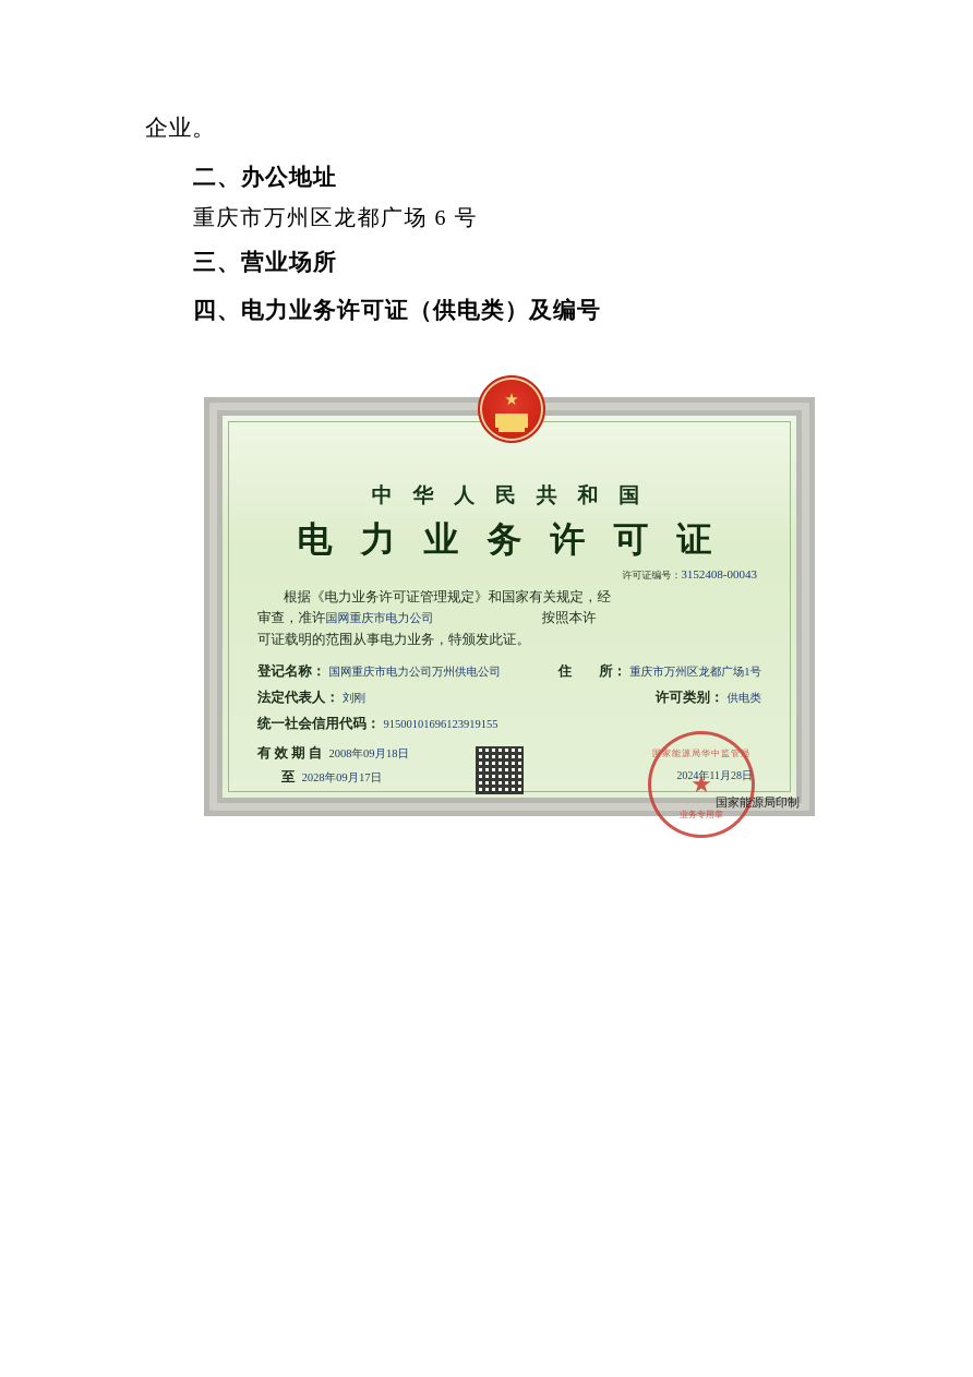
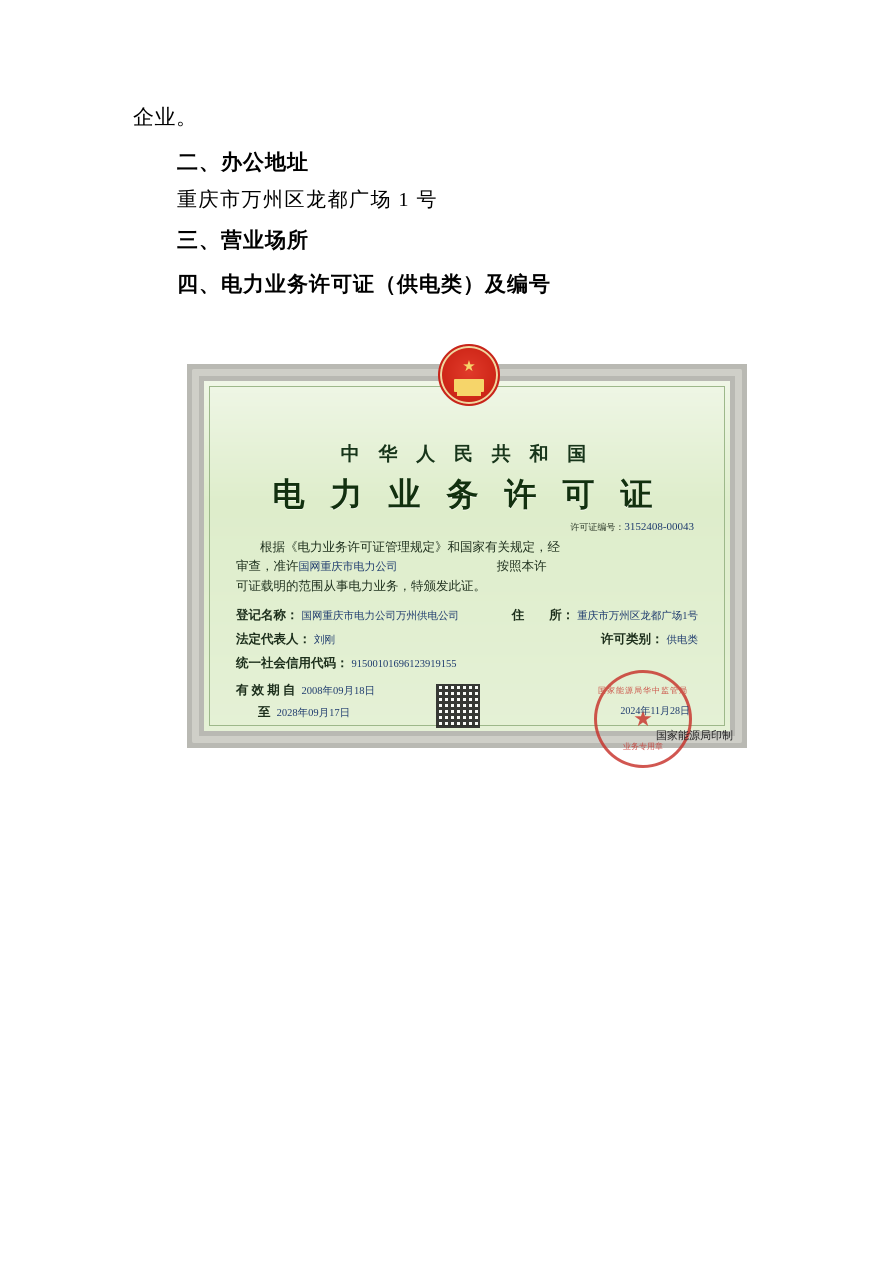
  企业。
  二、办公地址
- 重庆市万州区龙都广场 6 号
+ 重庆市万州区龙都广场 1 号
  三、营业场所
  四、电力业务许可证（供电类）及编号
  ★
  中 华 人 民 共 和 国
  电 力 业 务 许 可 证
  许可证编号：3152408-00043
  根据《电力业务许可证管理规定》和国家有关规定，经
  审查，准许国网重庆市电力公司 按照本许
  可证载明的范围从事电力业务，特颁发此证。
  登记名称：
  国网重庆市电力公司万州供电公司
  住 所：
  重庆市万州区龙都广场1号
  法定代表人：
  刘刚
  许可类别：
  供电类
  统一社会信用代码：
  91500101696123919155
  有 效 期 自 2008年09月18日
  至 2028年09月17日
  国家能源局华中监管局
  ★
  业务专用章
  2024年11月28日
  国家能源局印制
